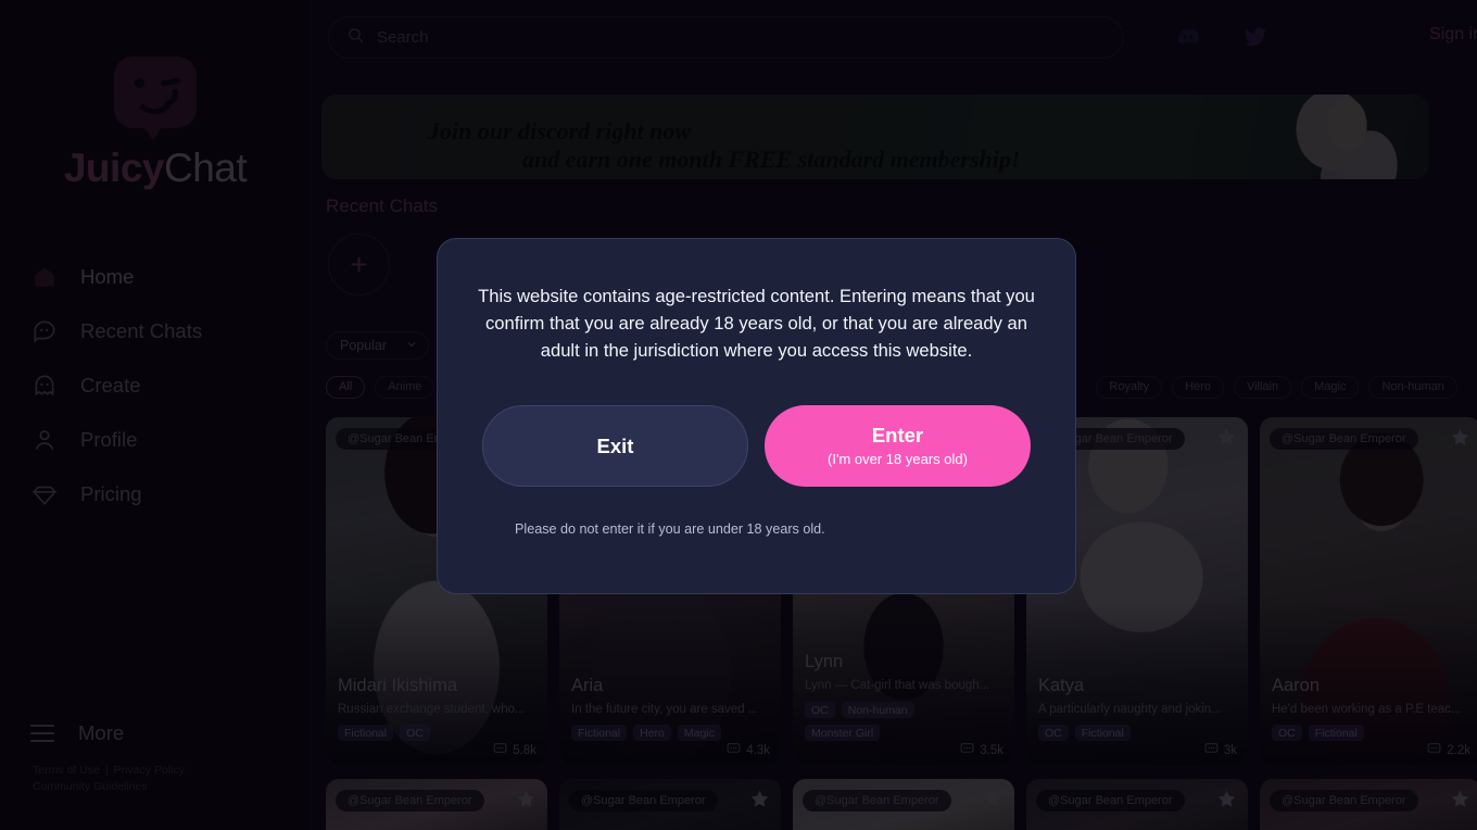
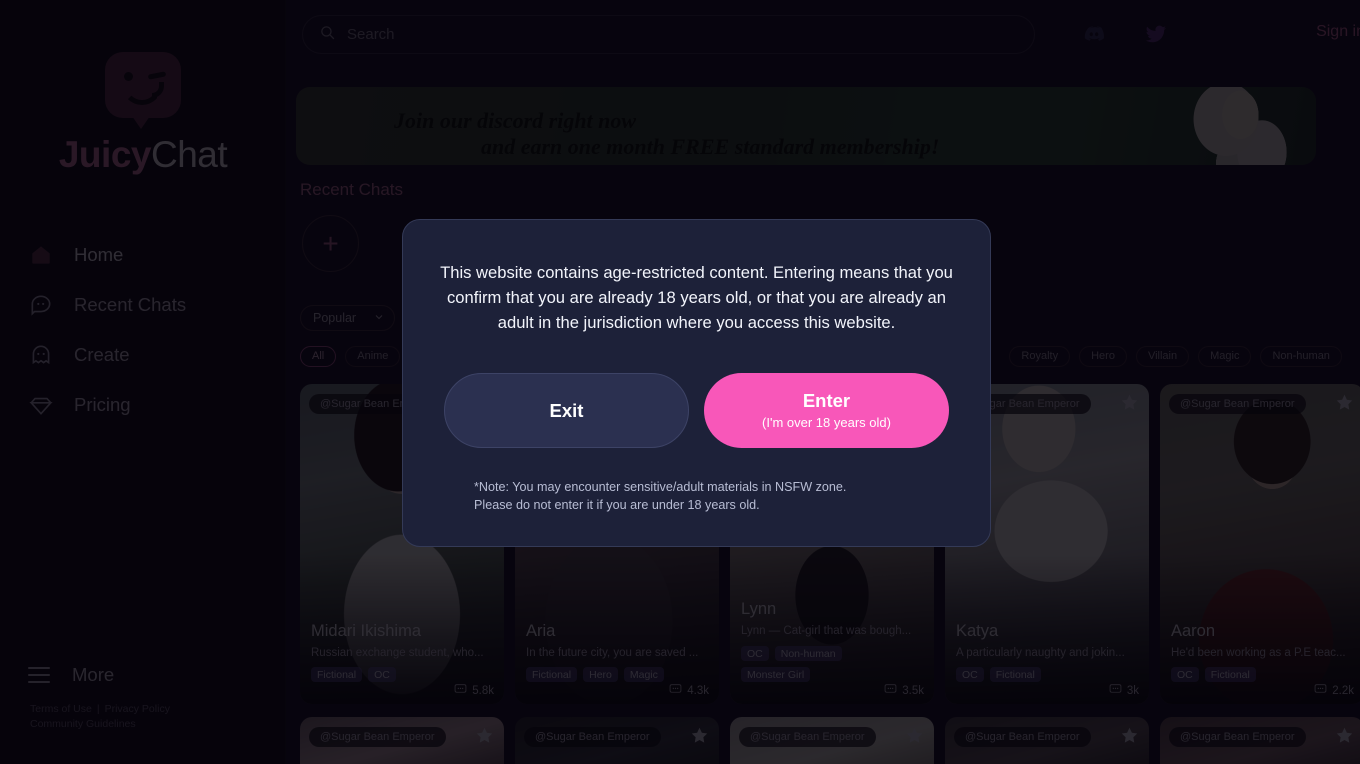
  JuicyChat
  Home
  Recent Chats
  Create
- Profile
  Pricing
  More
  Sign i
  Recent Chats
  +
  Popular
  All
  Anime
  Royalty
  Hero
  Villain
  Magic
  Non-human
  Midari Ikishima
  Russian exchange student, who...
  Fictional
  OC
  5.8k
  Aria
  In the future city, you are saved ...
  Fictional
  Hero
  Magic
  4.3k
  Lynn
  Lynn — Cat-girl that was bough...
  OC
  Non-human
  Monster Girl
  3.5k
  gar Bean Emperor
  Katya
  A particularly naughty and jokin...
  OC
  Fictional
  3k
  @Sugar Bean Emperor
  Aaron
  He'd been working as a P.E teac...
  OC
  Fictional
  2.2k
  @Sugar Bean Emperor
  @Sugar Bean Emperor
  @Sugar Bean Emperor
  @Sugar Bean Emperor
  @Sugar Bean Emperor
  This website contains age-restricted content. Entering means that you confirm that you are already 18 years old, or that you are already an adult in the jurisdiction where you access this website.
  Exit
  Enter
  (I'm over 18 years old)
+ *Note: You may encounter sensitive/adult materials in NSFW zone.
  Please do not enter it if you are under 18 years old.
